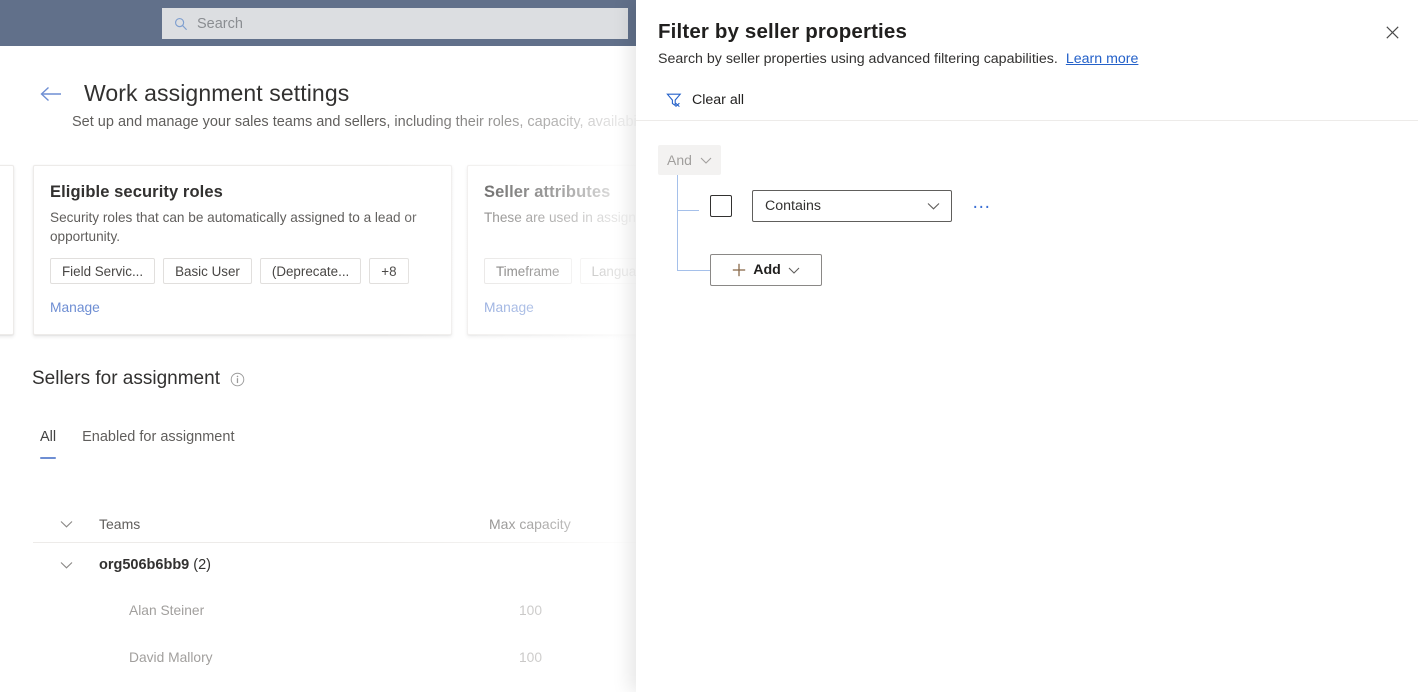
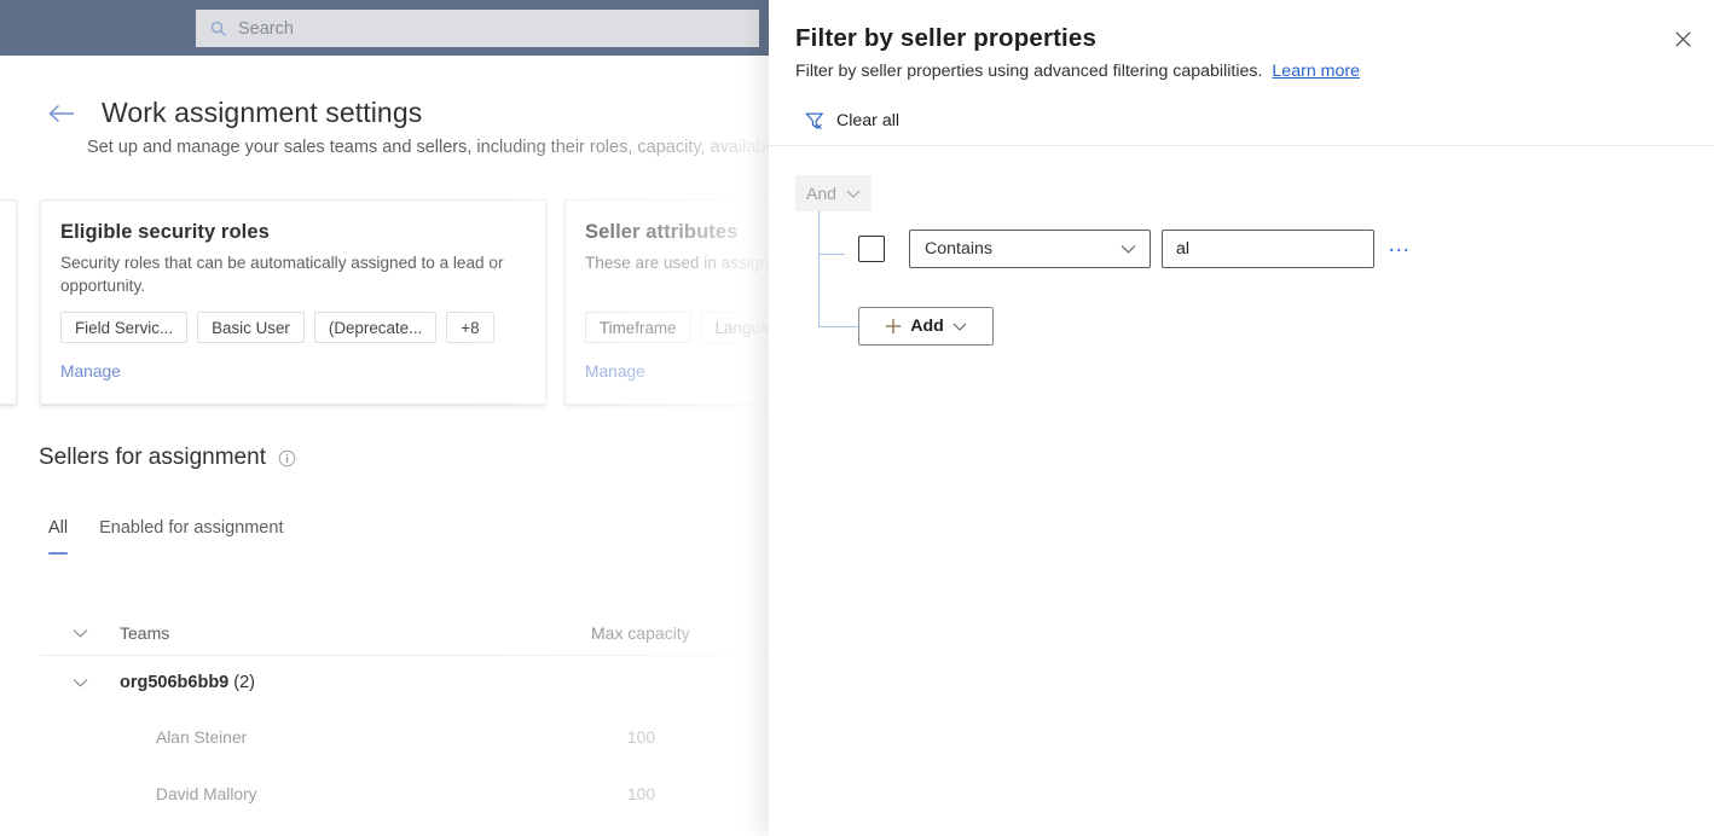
  Search
  Filter by seller properties
- Search by seller properties using advanced filtering capabilities.
+ Filter by seller properties using advanced filtering capabilities.
  Learn more
  Clear all
  And
  Contains
+ al
  …
  Add
